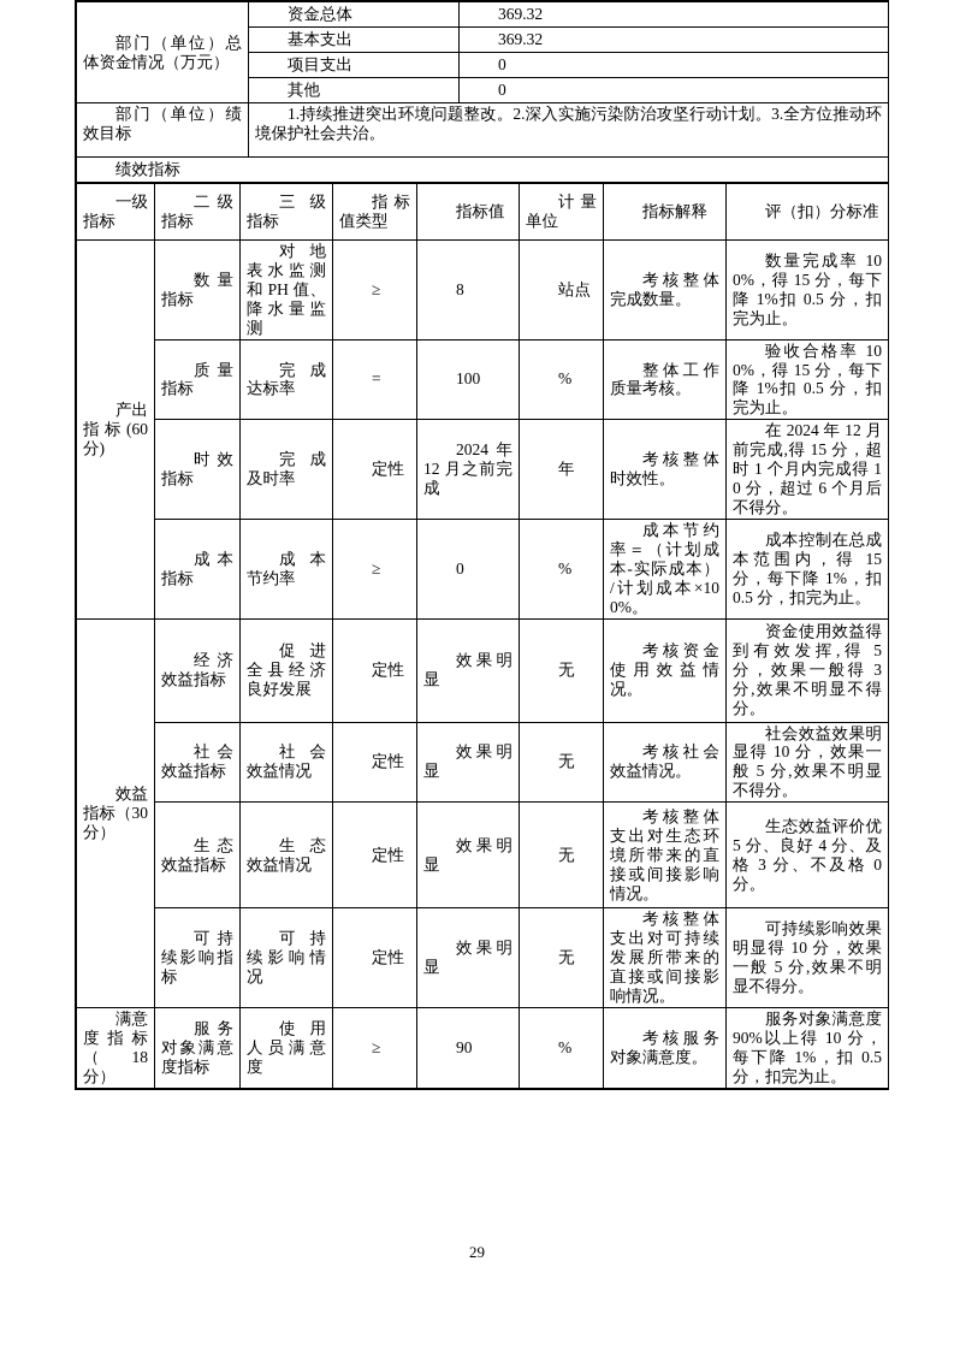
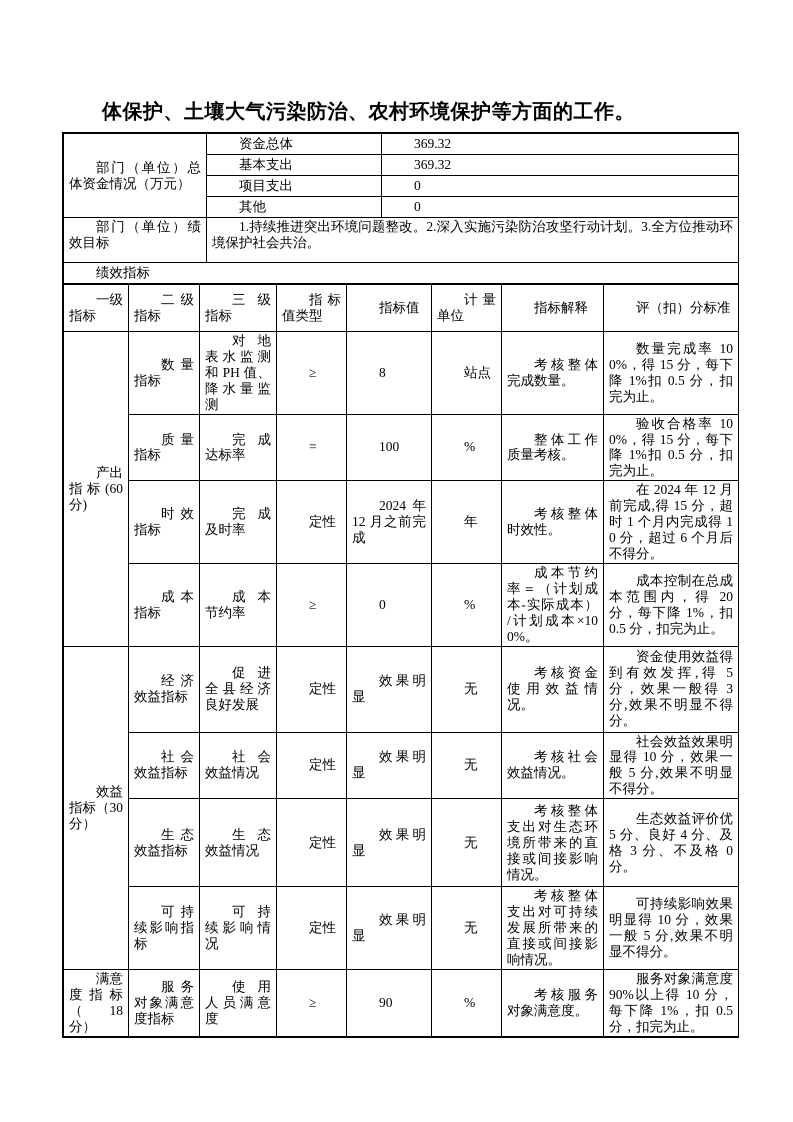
+ 体保护、土壤大气污染防治、农村环境保护等方面的工作。
  部门（单位）总体资金情况（万元）	资金总体	369.32
  基本支出	369.32
  项目支出	0
  其他	0
  部门（单位）绩效目标	1.持续推进突出环境问题整改。2.深入实施污染防治攻坚行动计划。3.全方位推动环境保护社会共治。
  绩效指标
  一级指标	二级指标	三级指标	指标值类型	指标值	计量单位	指标解释	评（扣）分标准
  产出指标(60 分)	数量指标	对地表水监测和 PH 值、降水量监测	≥	8	站点	考核整体完成数量。	数量完成率 100%，得 15 分，每下降 1%扣 0.5 分，扣完为止。
  质量指标	完成达标率	=	100	%	整体工作质量考核。	验收合格率 100%，得 15 分，每下降 1%扣 0.5 分，扣完为止。
  时效指标	完成及时率	定性	2024 年 12 月之前完成	年	考核整体时效性。	在 2024 年 12 月前完成,得 15 分，超时 1 个月内完成得 10 分，超过 6 个月后不得分。
- 成本指标	成本节约率	≥	0	%	成本节约率＝（计划成本-实际成本） /计划成本×100%。	成本控制在总成本范围内，得 15 分，每下降 1%，扣 0.5 分，扣完为止。
+ 成本指标	成本节约率	≥	0	%	成本节约率＝（计划成本-实际成本） /计划成本×100%。	成本控制在总成本范围内，得 20 分，每下降 1%，扣 0.5 分，扣完为止。
  效益指标（30 分）	经济效益指标	促进全县经济良好发展	定性	效果明显	无	考核资金使用效益情况。	资金使用效益得到有效发挥,得 5 分，效果一般得 3 分,效果不明显不得分。
  社会效益指标	社会效益情况	定性	效果明显	无	考核社会效益情况。	社会效益效果明显得 10 分，效果一般 5 分,效果不明显不得分。
  生态效益指标	生态效益情况	定性	效果明显	无	考核整体支出对生态环境所带来的直接或间接影响情况。	生态效益评价优 5 分、良好 4 分、及格 3 分、不及格 0 分。
  可持续影响指标	可持续影响情况	定性	效果明显	无	考核整体支出对可持续发展所带来的直接或间接影响情况。	可持续影响效果明显得 10 分，效果一般 5 分,效果不明显不得分。
  满意度指标（18 分）	服务对象满意度指标	使用人员满意度	≥	90	%	考核服务对象满意度。	服务对象满意度 90%以上得 10 分，每下降 1%，扣 0.5 分，扣完为止。
- 29
